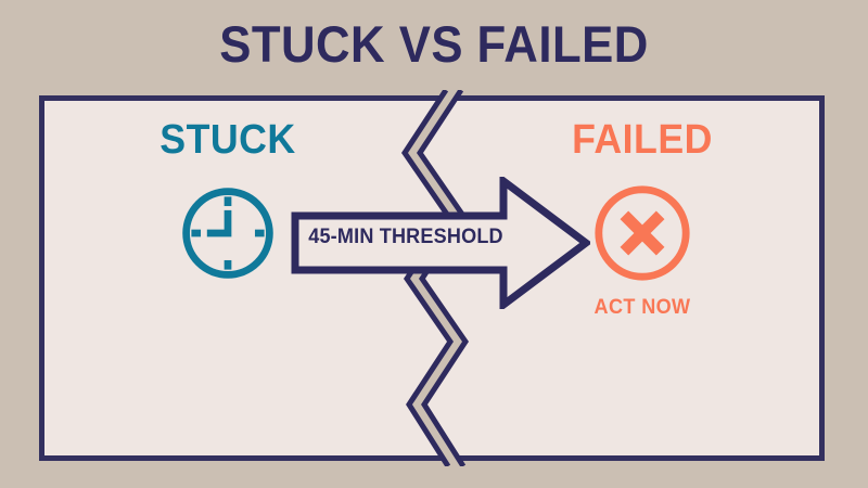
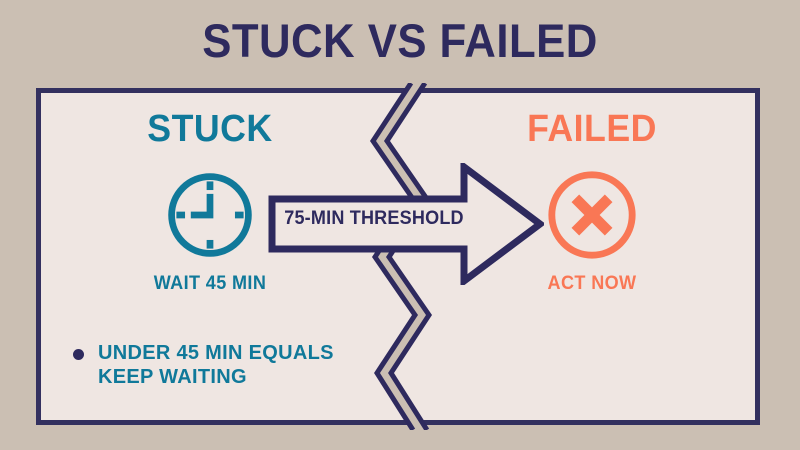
  STUCK VS FAILED
  STUCK
+ WAIT 45 MIN
+ UNDER 45 MIN EQUALS
+ KEEP WAITING
  FAILED
  ACT NOW
- 45-MIN THRESHOLD
+ 75-MIN THRESHOLD
